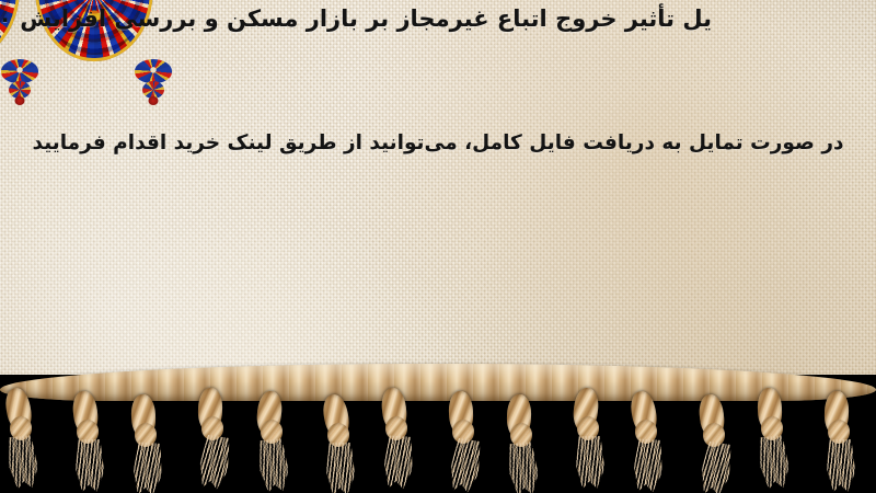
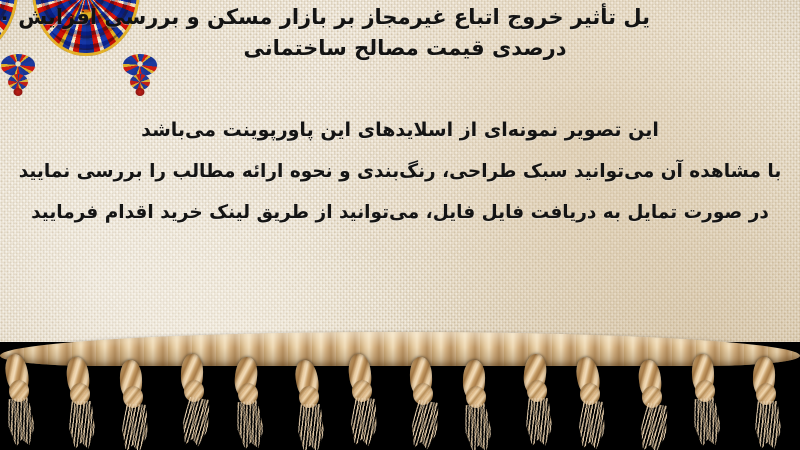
  یل تأثیر خروج اتباع غیرمجاز بر بازار مسکن و بررسی افزایش ۰
+ درصدی قیمت مصالح ساختمانی
+ این تصویر نمونه‌ای از اسلایدهای این پاورپوینت می‌باشد
+ با مشاهده آن می‌توانید سبک طراحی، رنگ‌بندی و نحوه ارائه مطالب را بررسی نمایید
- در صورت تمایل به دریافت فایل کامل، می‌توانید از طریق لینک خرید اقدام فرمایید
+ در صورت تمایل به دریافت فایل فایل، می‌توانید از طریق لینک خرید اقدام فرمایید
